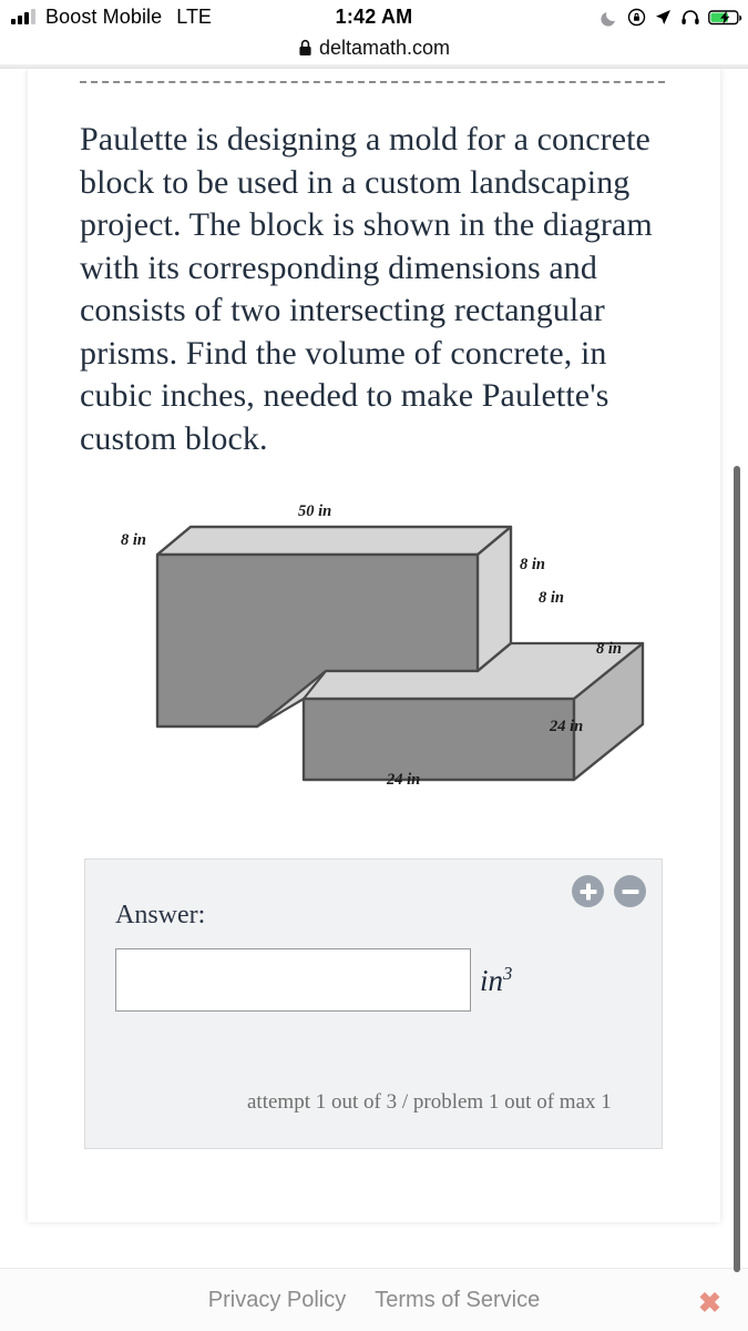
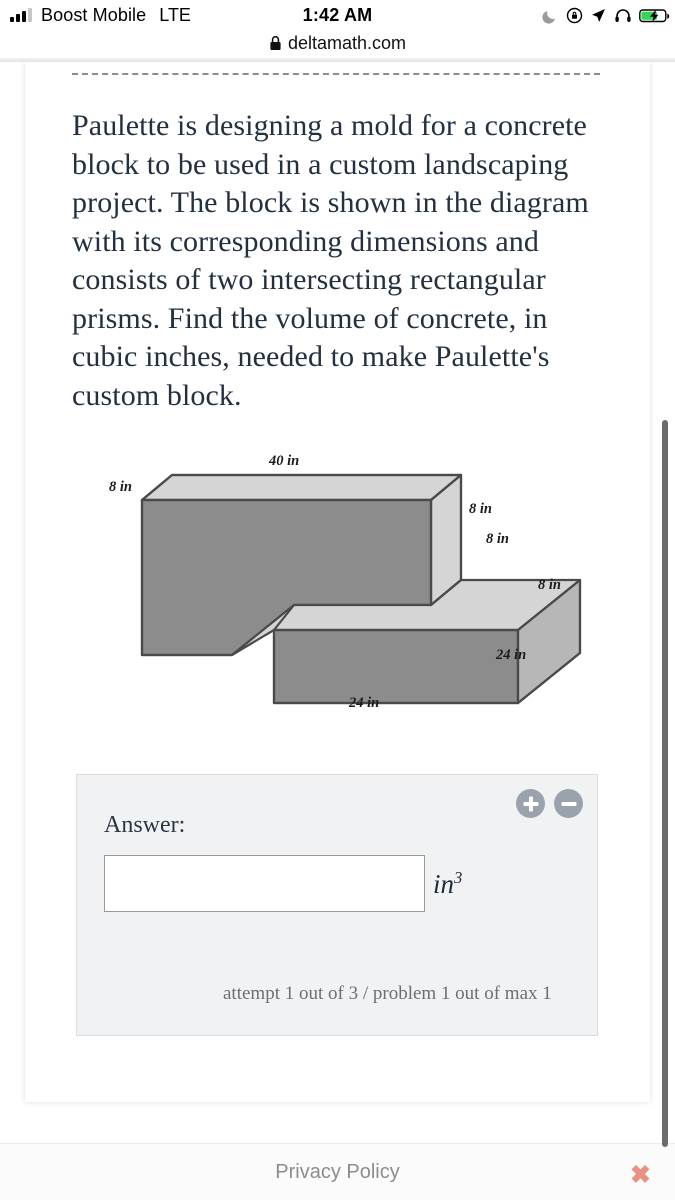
  Boost Mobile
  LTE
  1:42 AM
  deltamath.com
  Paulette is designing a mold for a concrete block to be used in a custom landscaping project. The block is shown in the diagram with its corresponding dimensions and consists of two intersecting rectangular prisms. Find the volume of concrete, in cubic inches, needed to make Paulette's custom block.
- 50 in
+ 40 in
  8 in
  8 in
  8 in
  8 in
  24 in
  24 in
  Answer:
  in3
  attempt 1 out of 3 / problem 1 out of max 1
  Privacy Policy
- Terms of Service
  ✖
